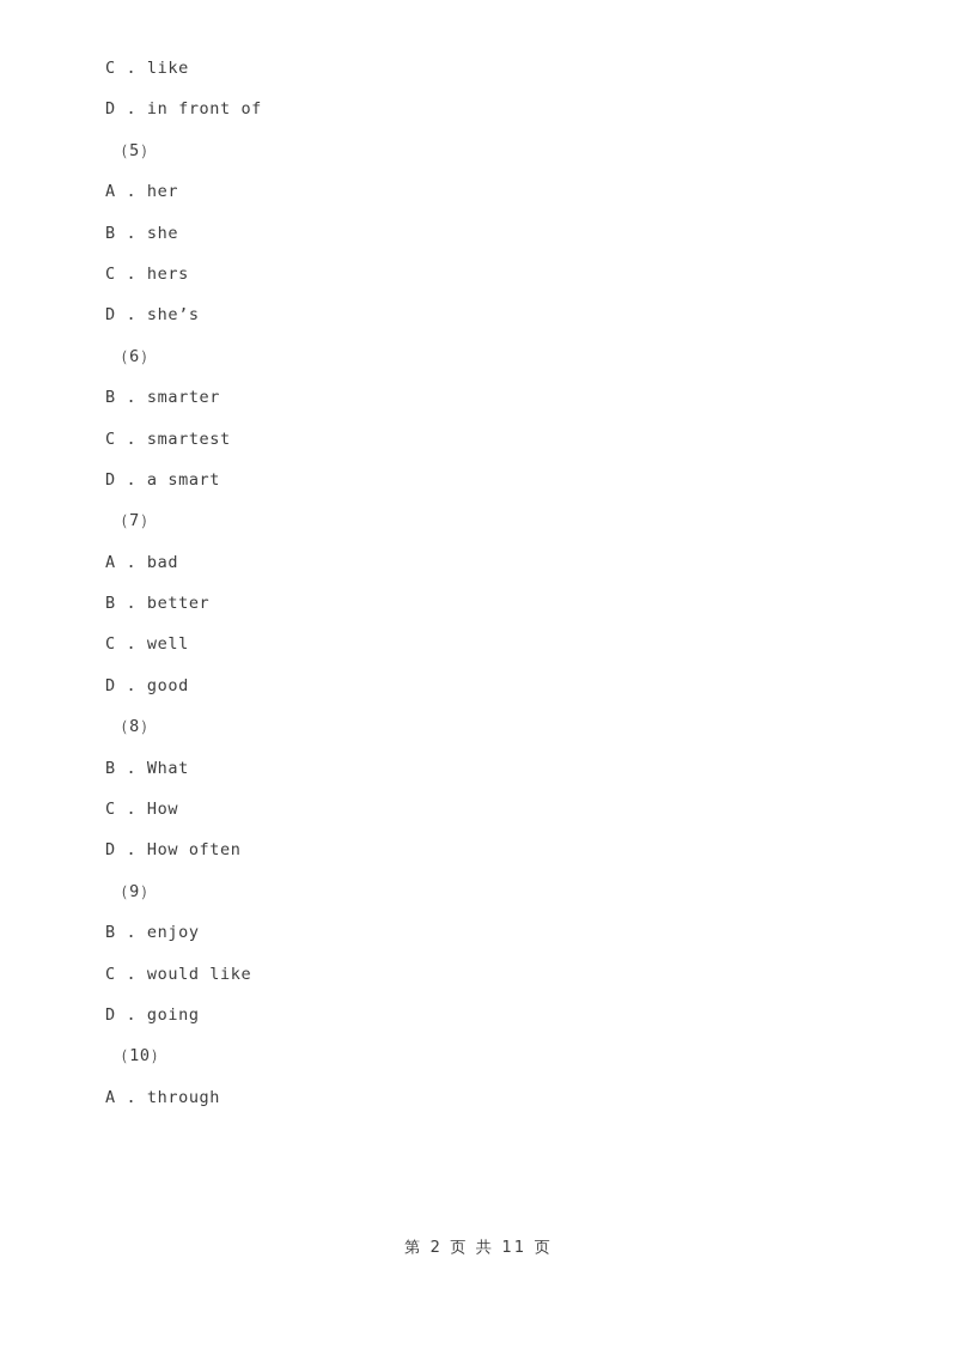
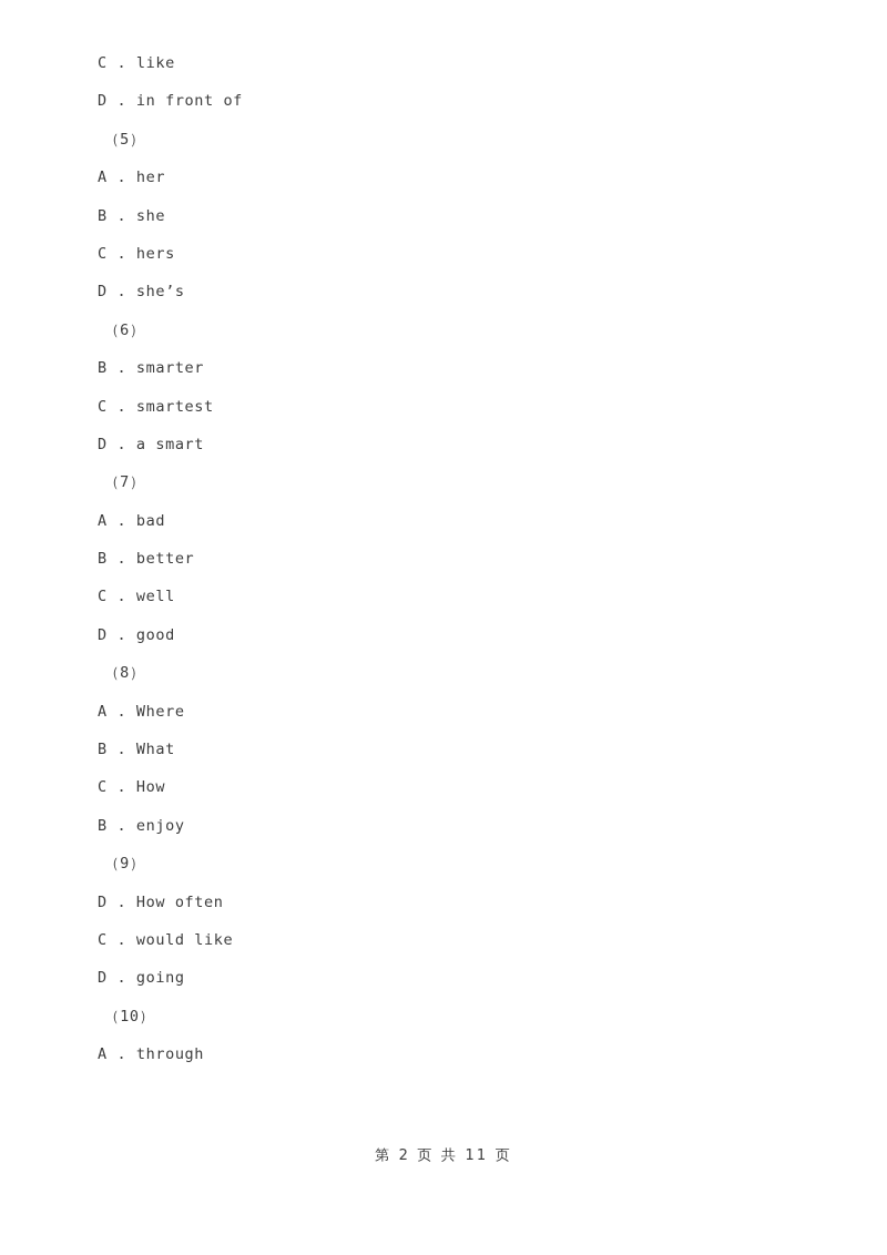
  C . like
  D . in front of
  （5）
  A . her
  B . she
  C . hers
  D . she’s
  （6）
  B . smarter
  C . smartest
  D . a smart
  （7）
  A . bad
  B . better
  C . well
  D . good
  （8）
+ A . Where
  B . What
  C . How
- D . How often
+ B . enjoy
  （9）
- B . enjoy
+ D . How often
  C . would like
  D . going
  （10）
  A . through
  第 2 页 共 11 页
